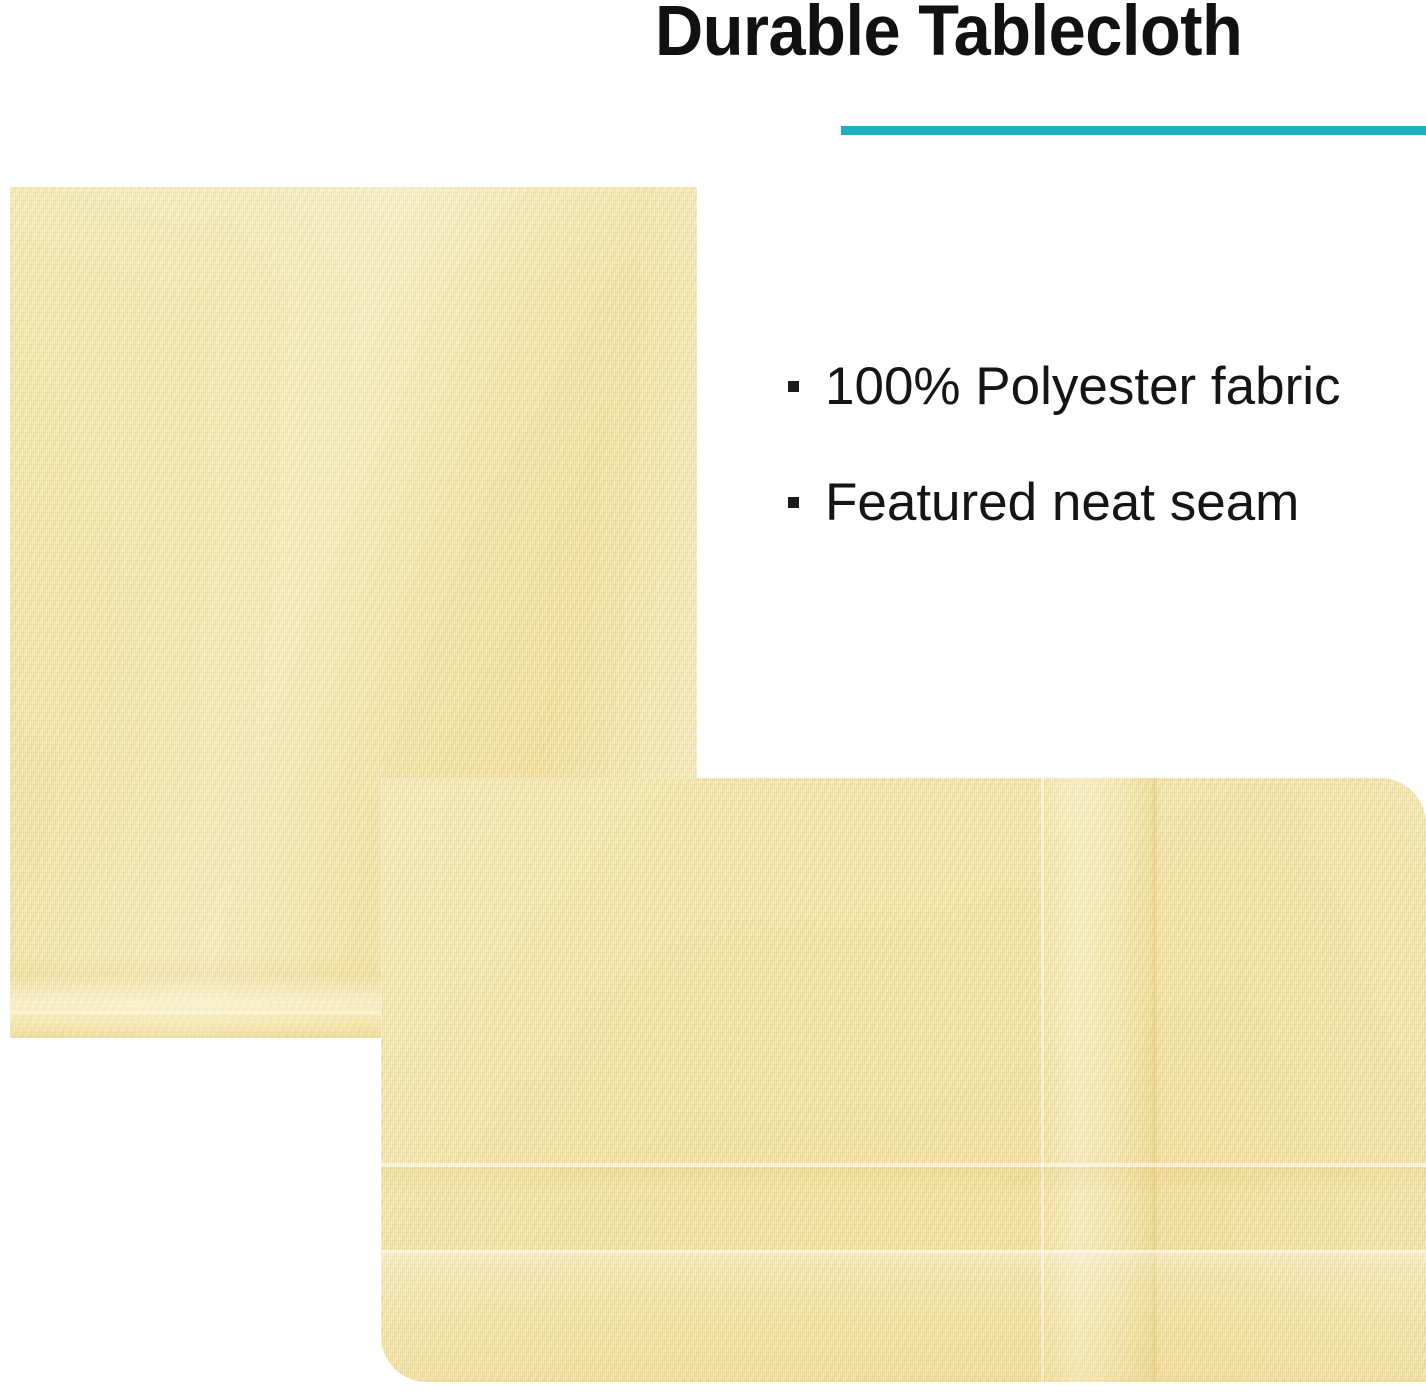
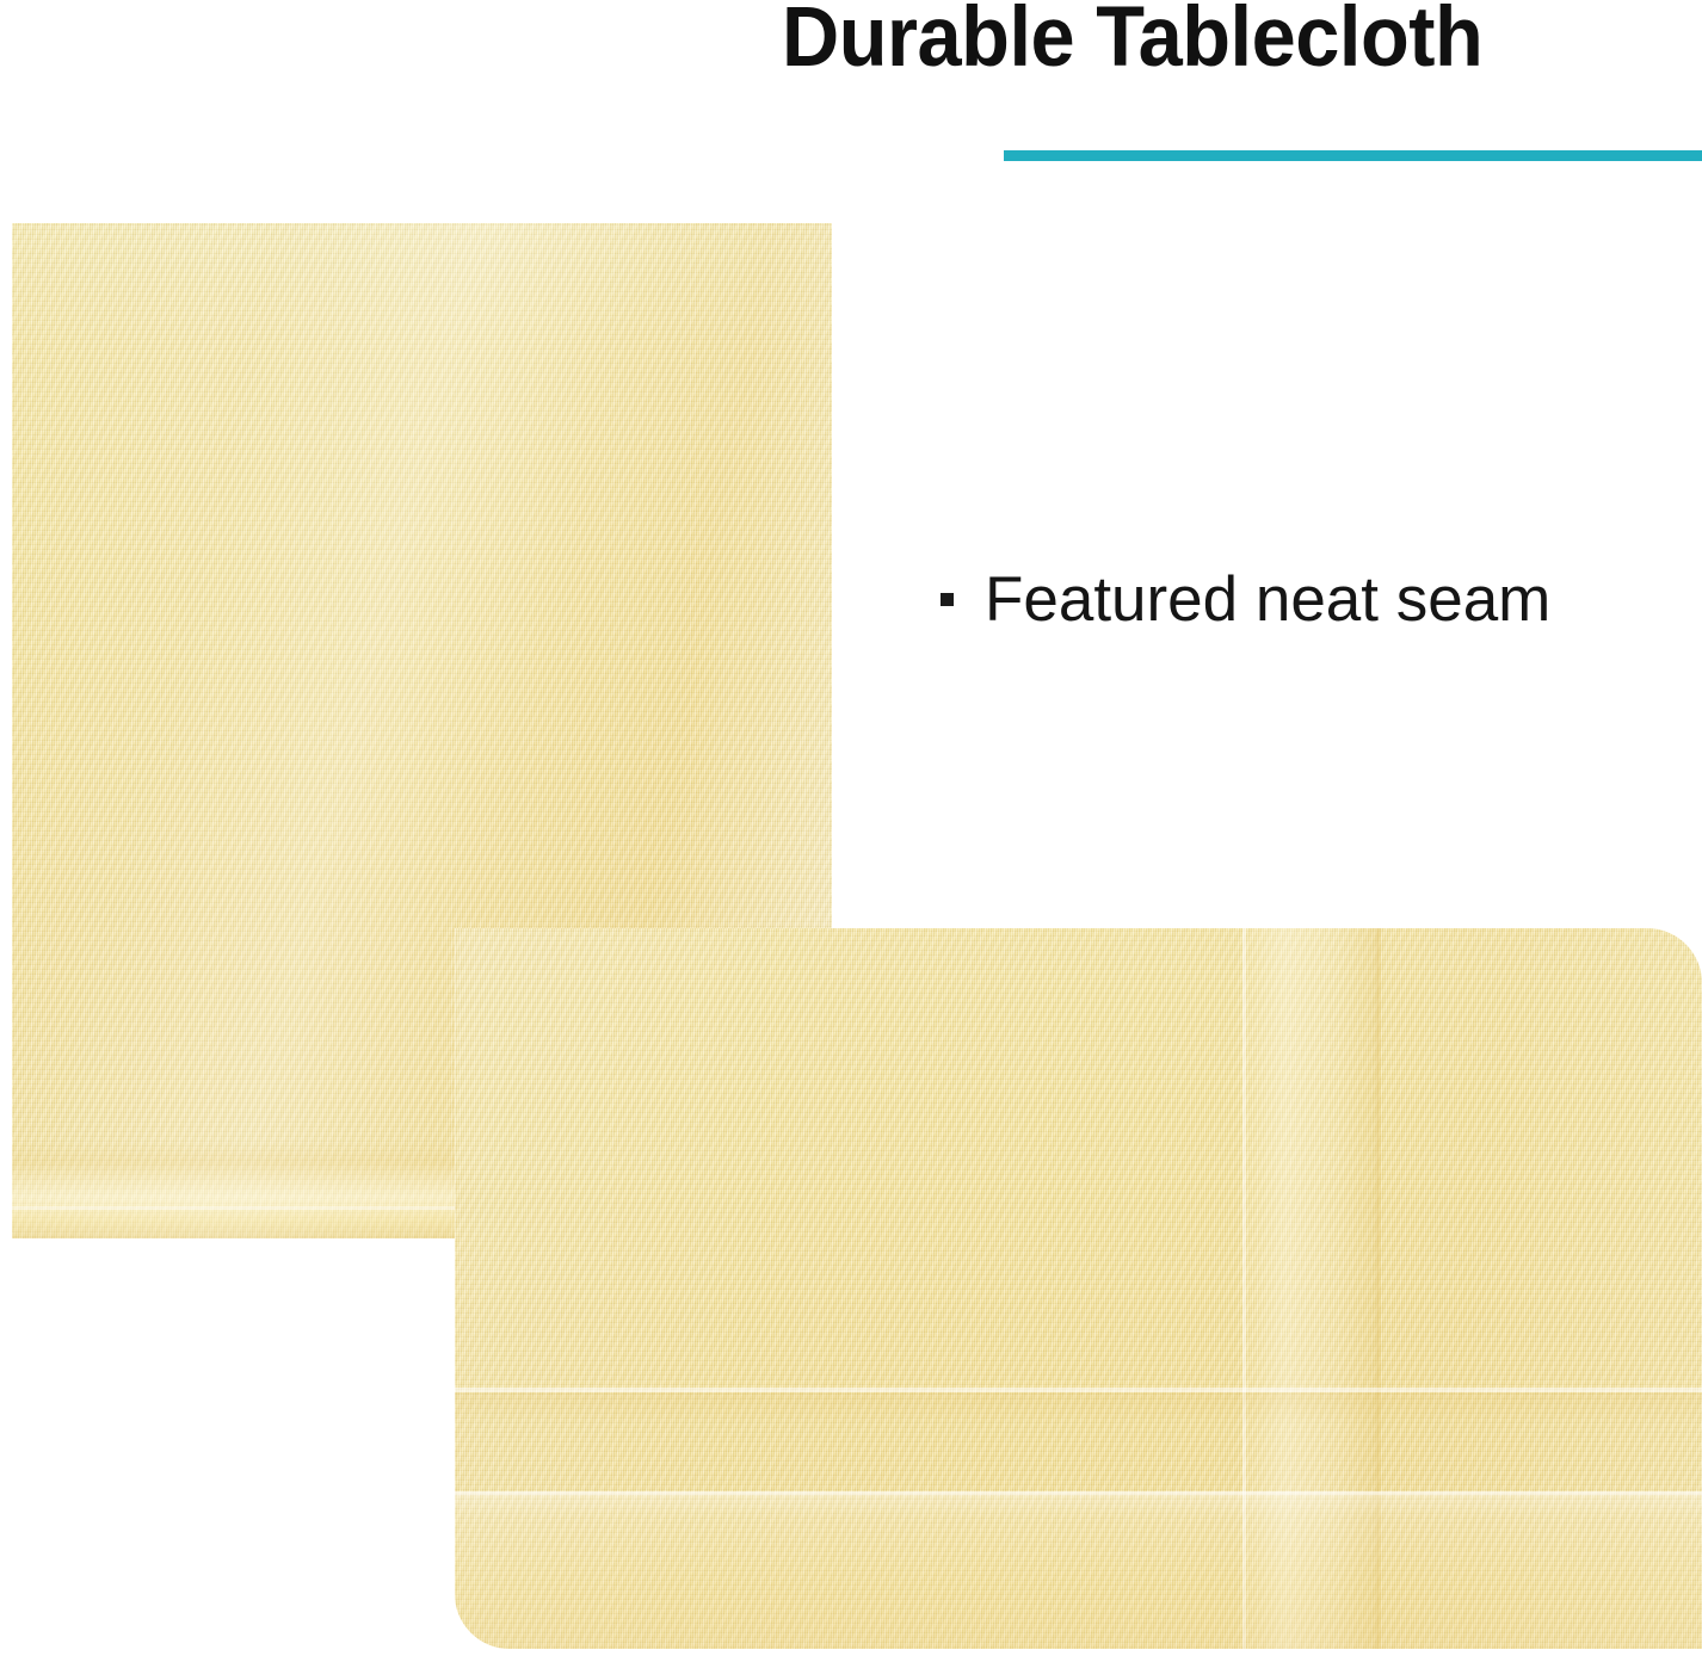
  Durable Tablecloth
- 100% Polyester fabric
  Featured neat seam
